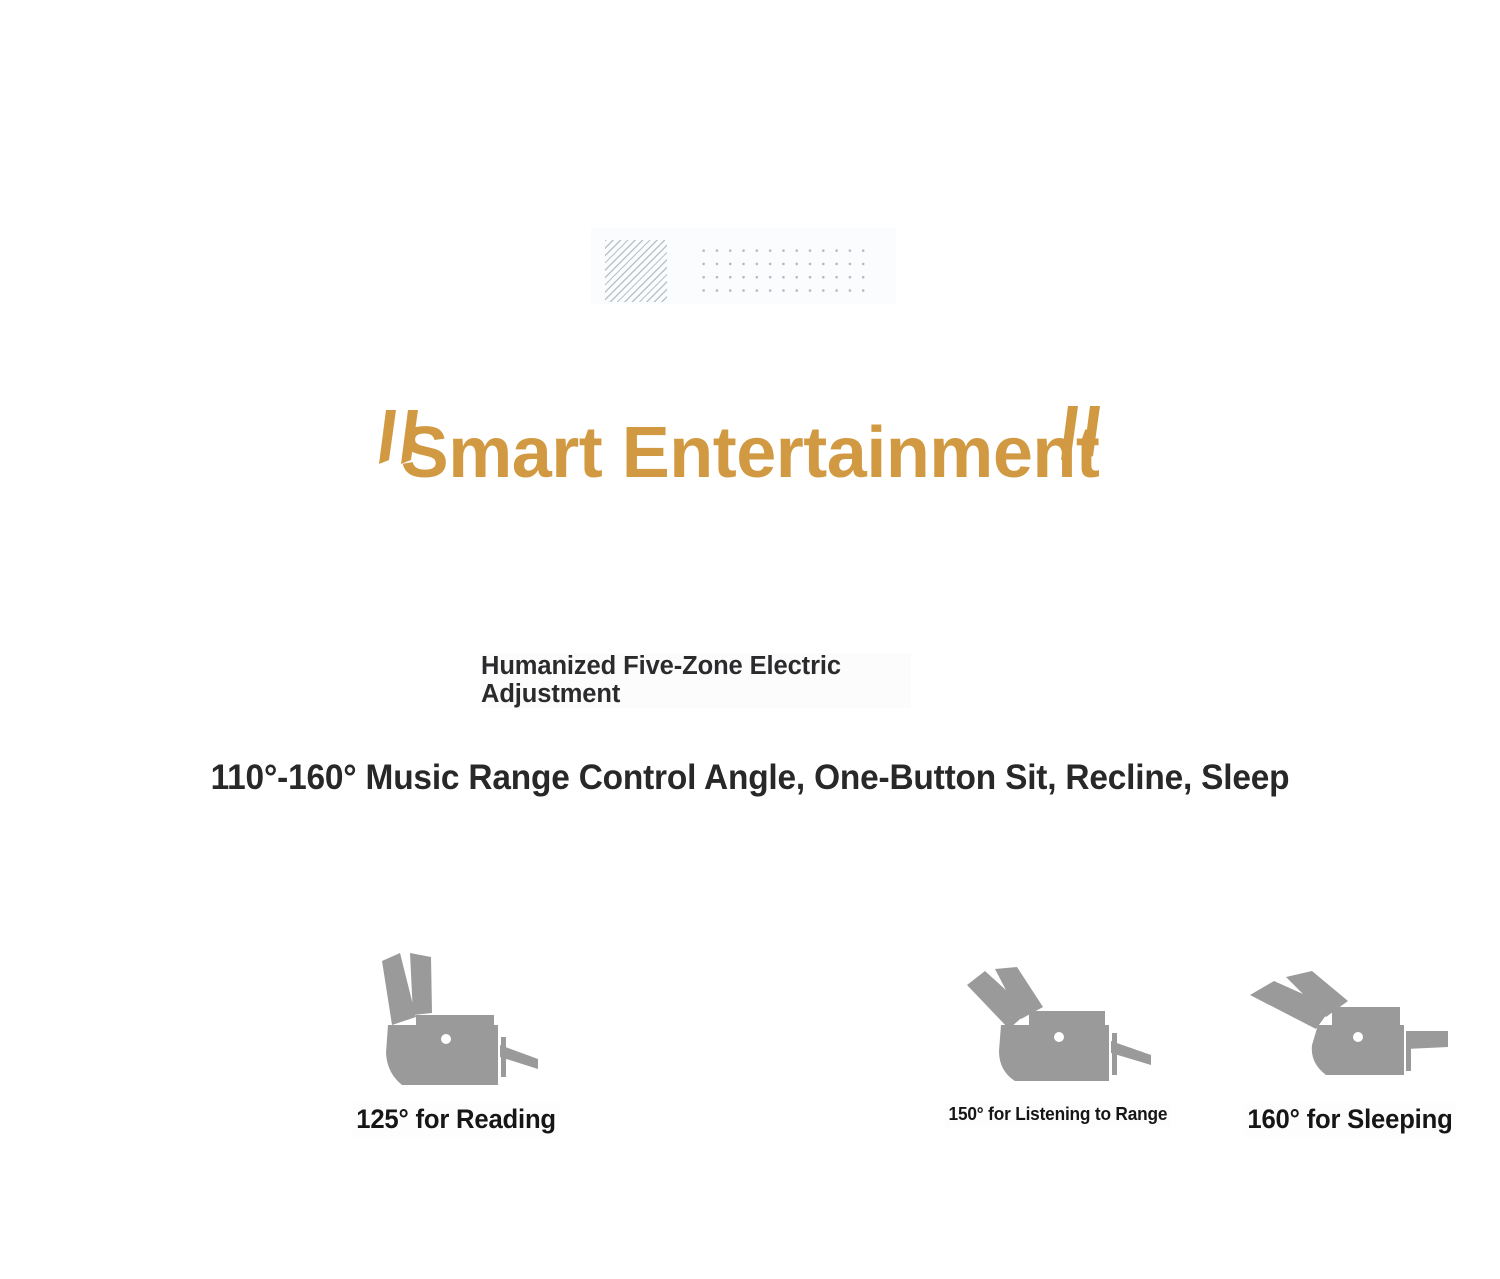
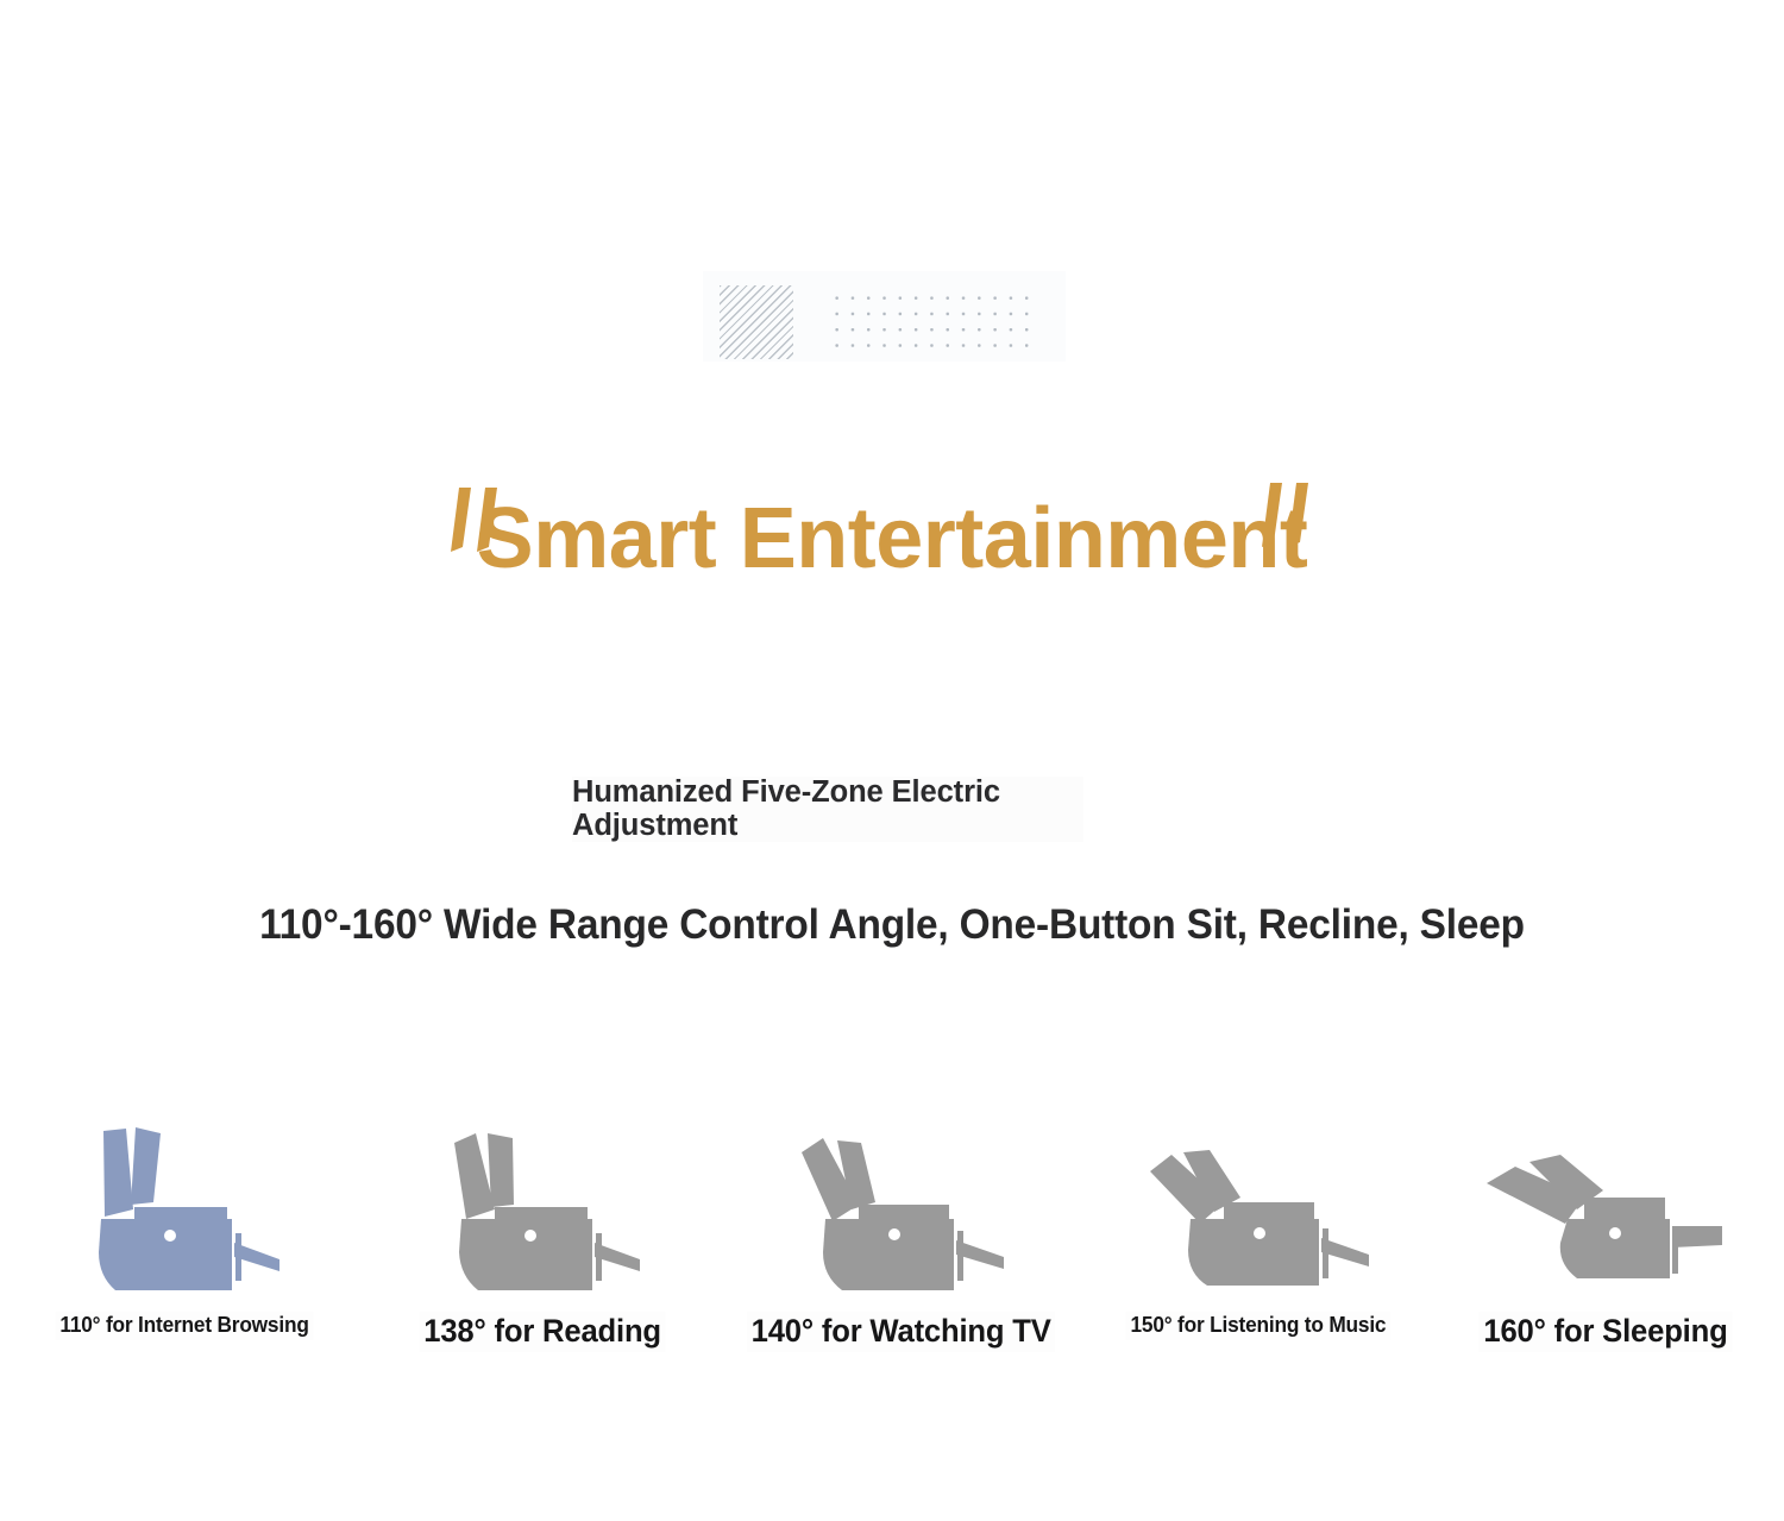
  Smart Entertainmen
  Humanized Five-Zone Electric Adjustment
- 110°-160° Music Range Control Angle, One-Button Sit, Recline, Sleep
+ 110°-160° Wide Range Control Angle, One-Button Sit, Recline, Sleep
+ 110° for Internet Browsing
- 125° for Reading
+ 138° for Reading
+ 140° for Watching TV
- 150° for Listening to Range
+ 150° for Listening to Music
  160° for Sleeping
